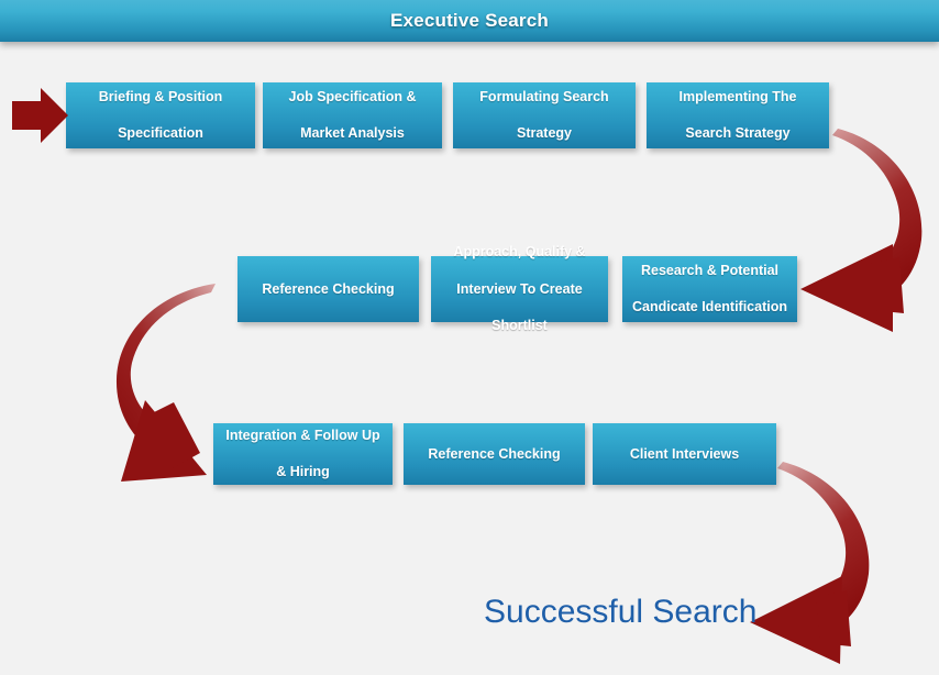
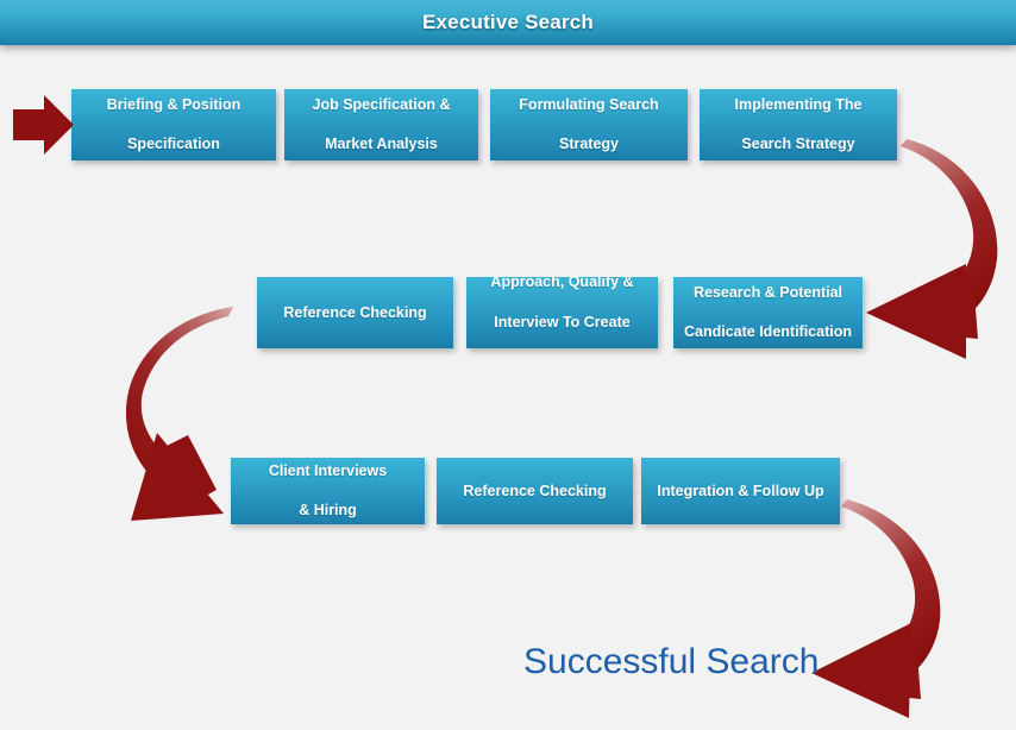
  Executive Search
  Briefing & Position
  Specification
  Job Specification &
  Market Analysis
  Formulating Search
  Strategy
  Implementing The
  Search Strategy
  Reference Checking
  Approach, Qualify &
  Interview To Create
- Shortlist
  Research & Potential
  Candicate Identification
- Integration & Follow Up
+ Client Interviews
  & Hiring
  Reference Checking
- Client Interviews
+ Integration & Follow Up
  Successful Search
